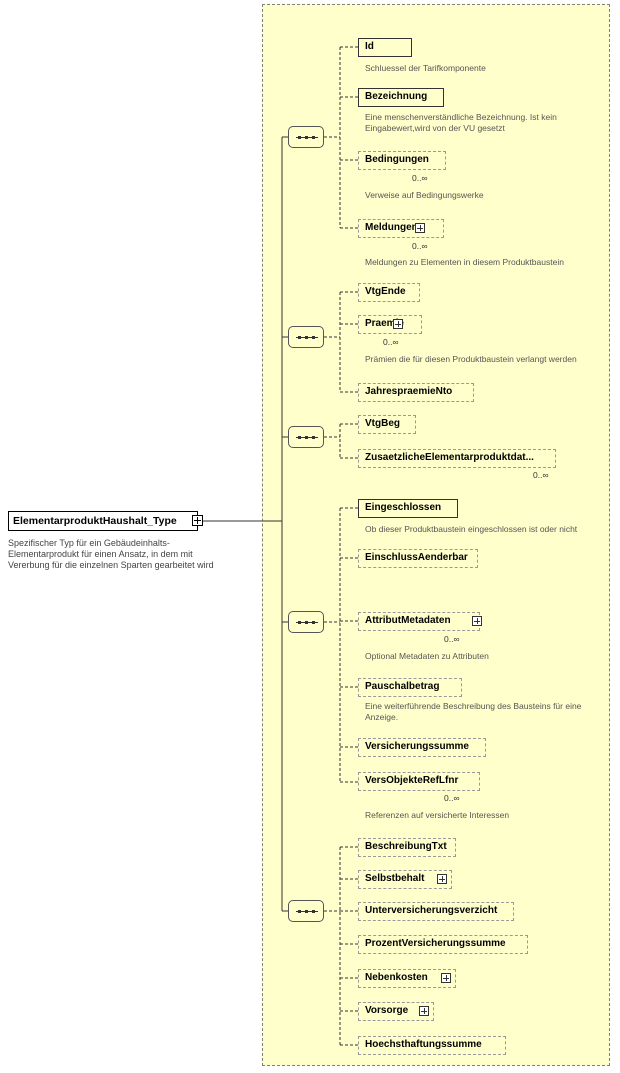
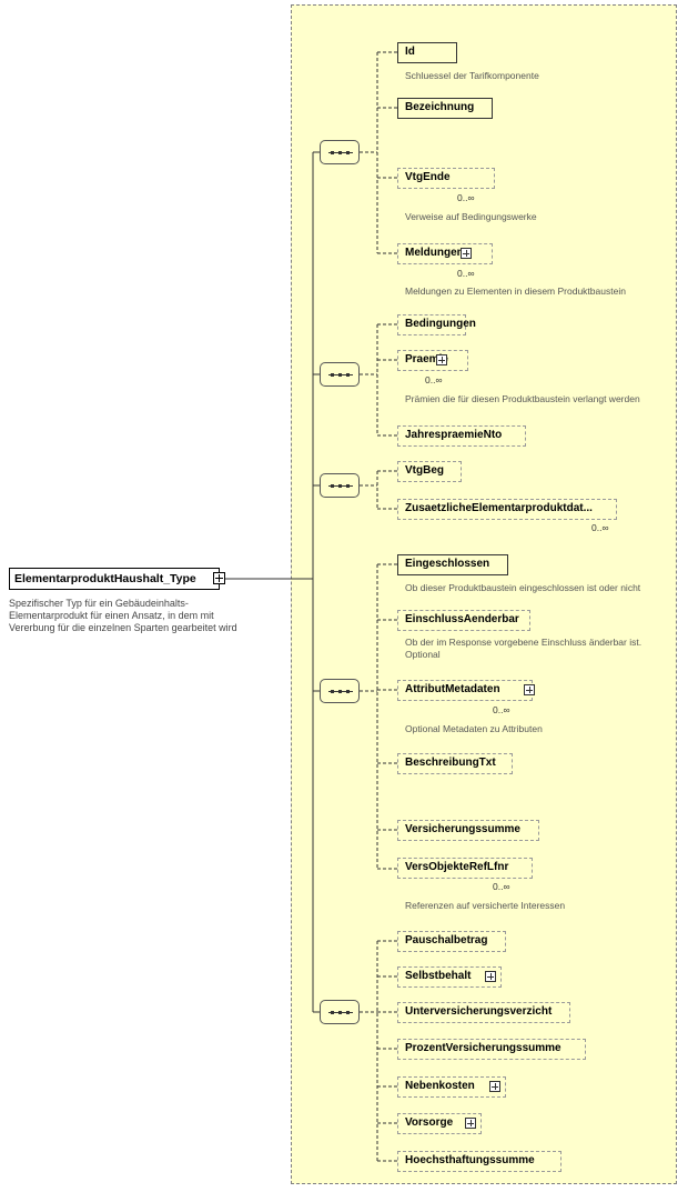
  ElementarproduktHaushalt_Type
  Spezifischer Typ für ein Gebäudeinhalts-Elementarprodukt für einen Ansatz, in dem mit Vererbung für die einzelnen Sparten gearbeitet wird
  Id
  Schluessel der Tarifkomponente
  Bezeichnung
- Eine menschenverständliche Bezeichnung. Ist kein Eingabewert,wird von der VU gesetzt
- Bedingungen
+ VtgEnde
  0..∞
  Verweise auf Bedingungswerke
  Meldunge
  0..∞
  Meldungen zu Elementen in diesem Produktbaustein
- VtgEnde
+ Bedingungen
  Praem
  0..∞
  Prämien die für diesen Produktbaustein verlangt werden
  JahrespraemieNto
  VtgBeg
  ZusaetzlicheElementarproduktdat...
  0..∞
  Eingeschlossen
  Ob dieser Produktbaustein eingeschlossen ist oder nicht
  EinschlussAenderbar
+ Ob der im Response vorgebene Einschluss änderbar ist. Optional
  AttributMetadaten
  0..∞
  Optional Metadaten zu Attributen
- Pauschalbetrag
+ BeschreibungTxt
- Eine weiterführende Beschreibung des Bausteins für eine Anzeige.
  Versicherungssumme
  VersObjekteRefLfnr
  0..∞
  Referenzen auf versicherte Interessen
- BeschreibungTxt
+ Pauschalbetrag
  Selbstbehalt
  Unterversicherungsverzicht
  ProzentVersicherungssumme
  Nebenkosten
  Vorsorge
  Hoechsthaftungssumme
